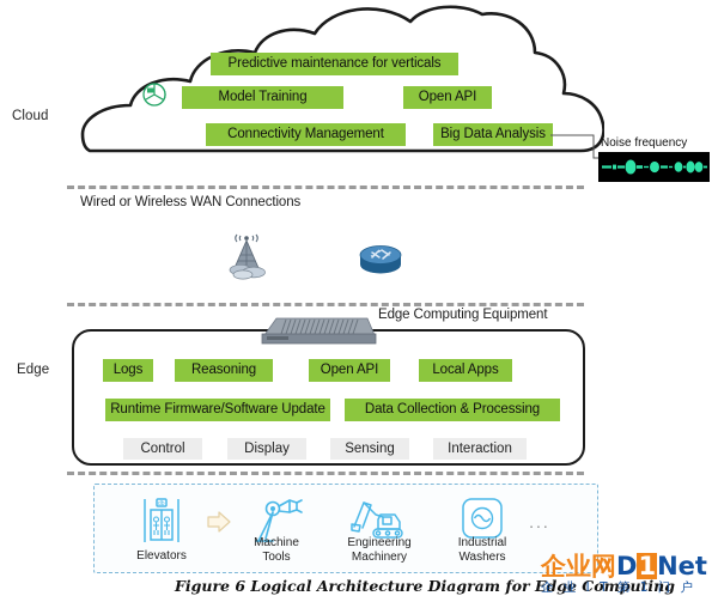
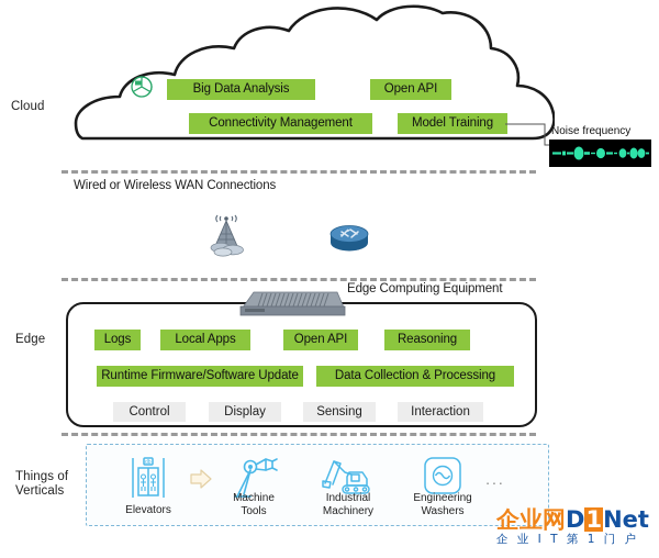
  Cloud
- Predictive maintenance for verticals
- Model Training
+ Big Data Analysis
  Open API
  Connectivity Management
- Big Data Analysis
+ Model Training
  Noise frequency
  Wired or Wireless WAN Connections
  Edge
  Edge Computing Equipment
  Logs
- Reasoning
+ Local Apps
  Open API
- Local Apps
+ Reasoning
  Runtime Firmware/Software Update
  Data Collection & Processing
  Control
  Display
  Sensing
  Interaction
+ Things of
+ Verticals
  Elevators
  Machine
  Tools
- Engineering
+ Industrial
  Machinery
- Industrial
+ Engineering
  Washers
  ...
- Figure 6 Logical Architecture Diagram for Edge Computing
  企业网D1Net
  企 业 I T 第 1 门 户
